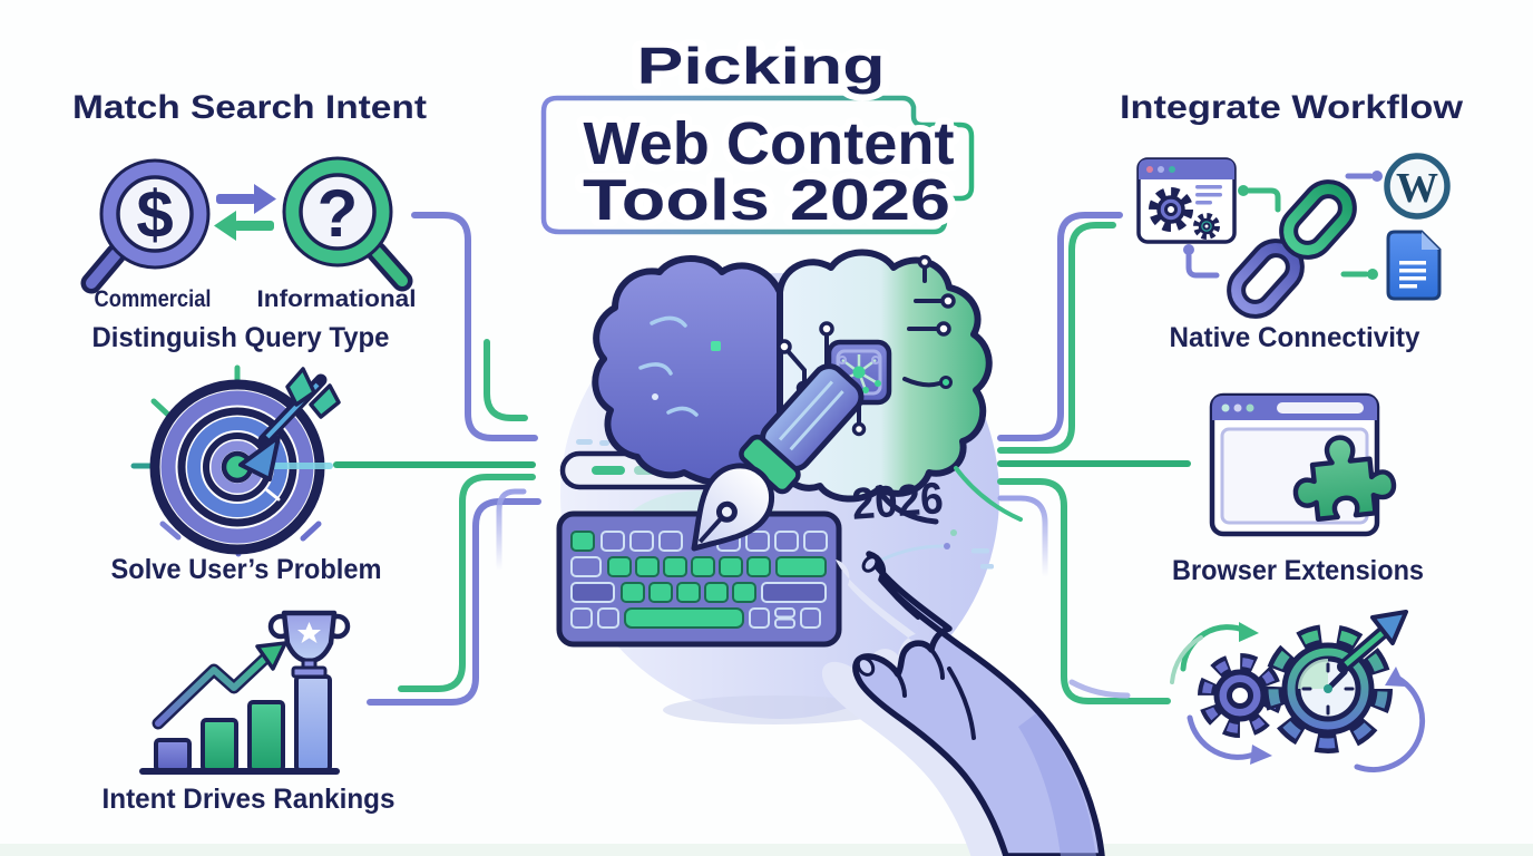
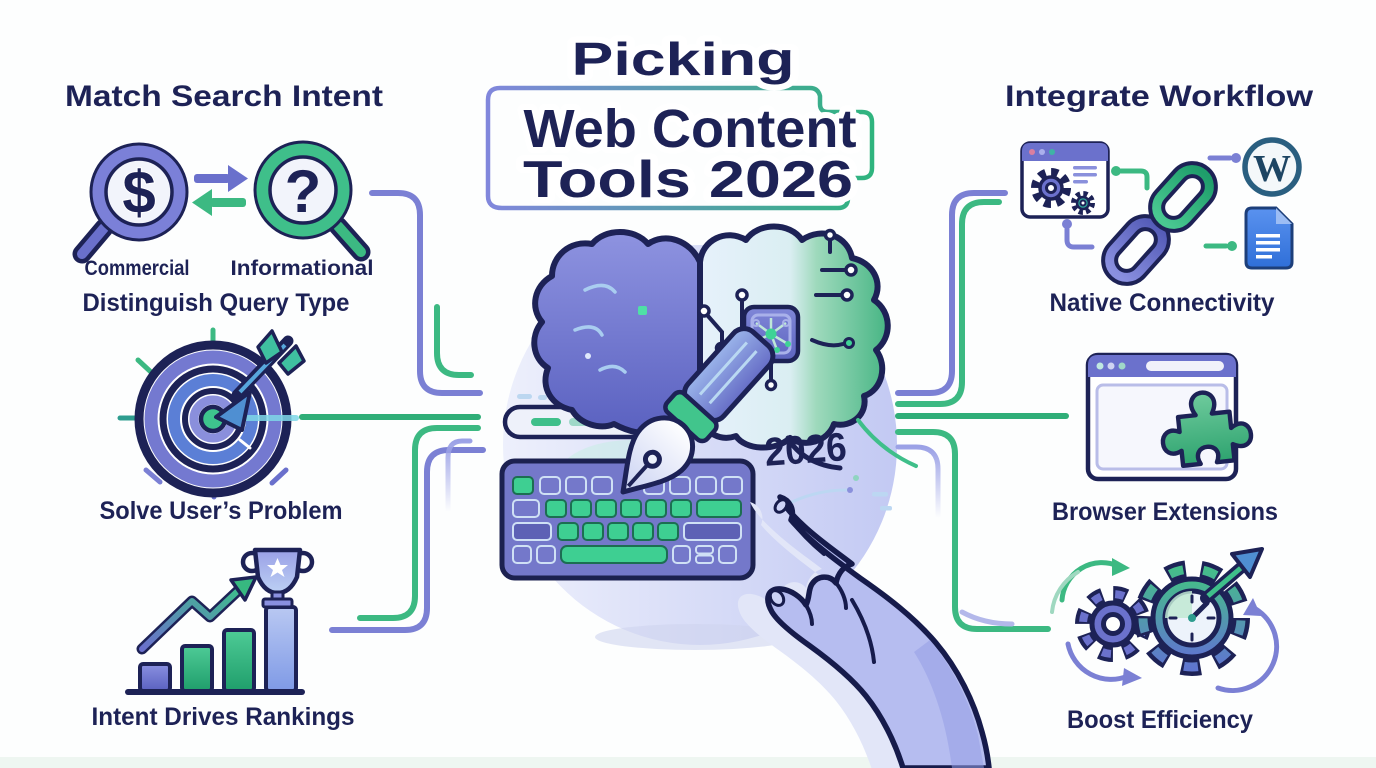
  Picking
  Web Content
  Tools 2026
  Match Search Intent
  $
  ?
  Commercial
  Informational
  Distinguish Query Type
  Solve User’s Problem
  Intent Drives Rankings
  Integrate Workflow
  W
  Native Connectivity
  Browser Extensions
+ Boost Efficiency
